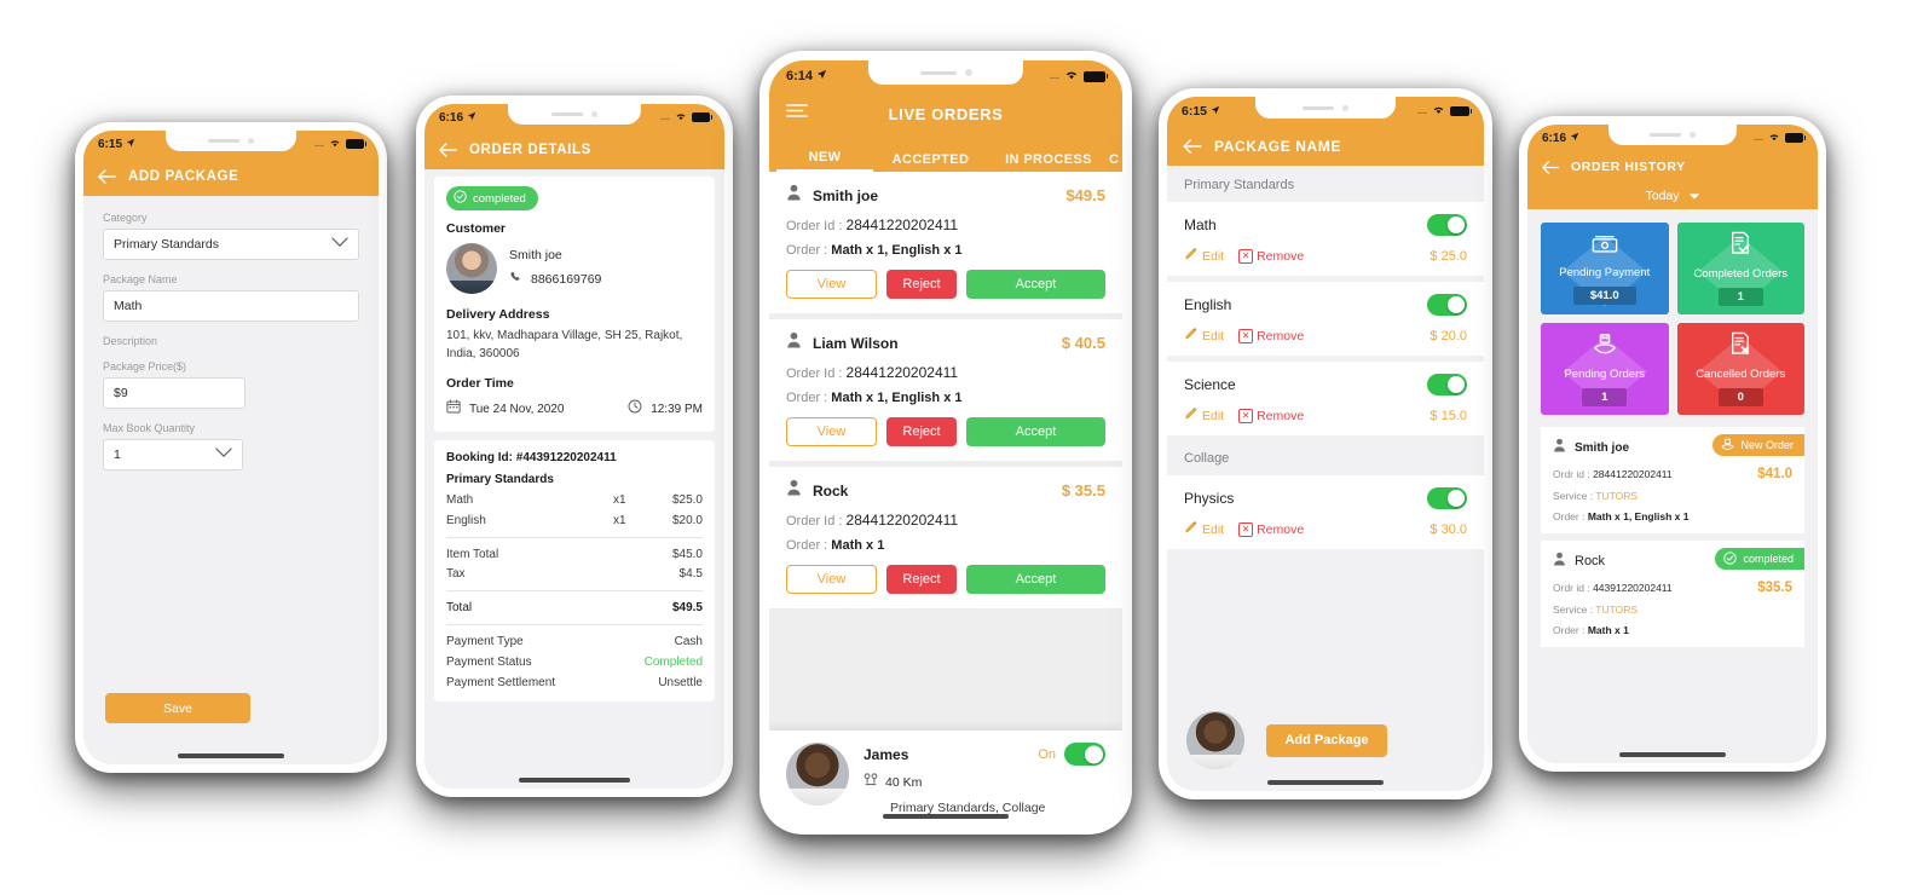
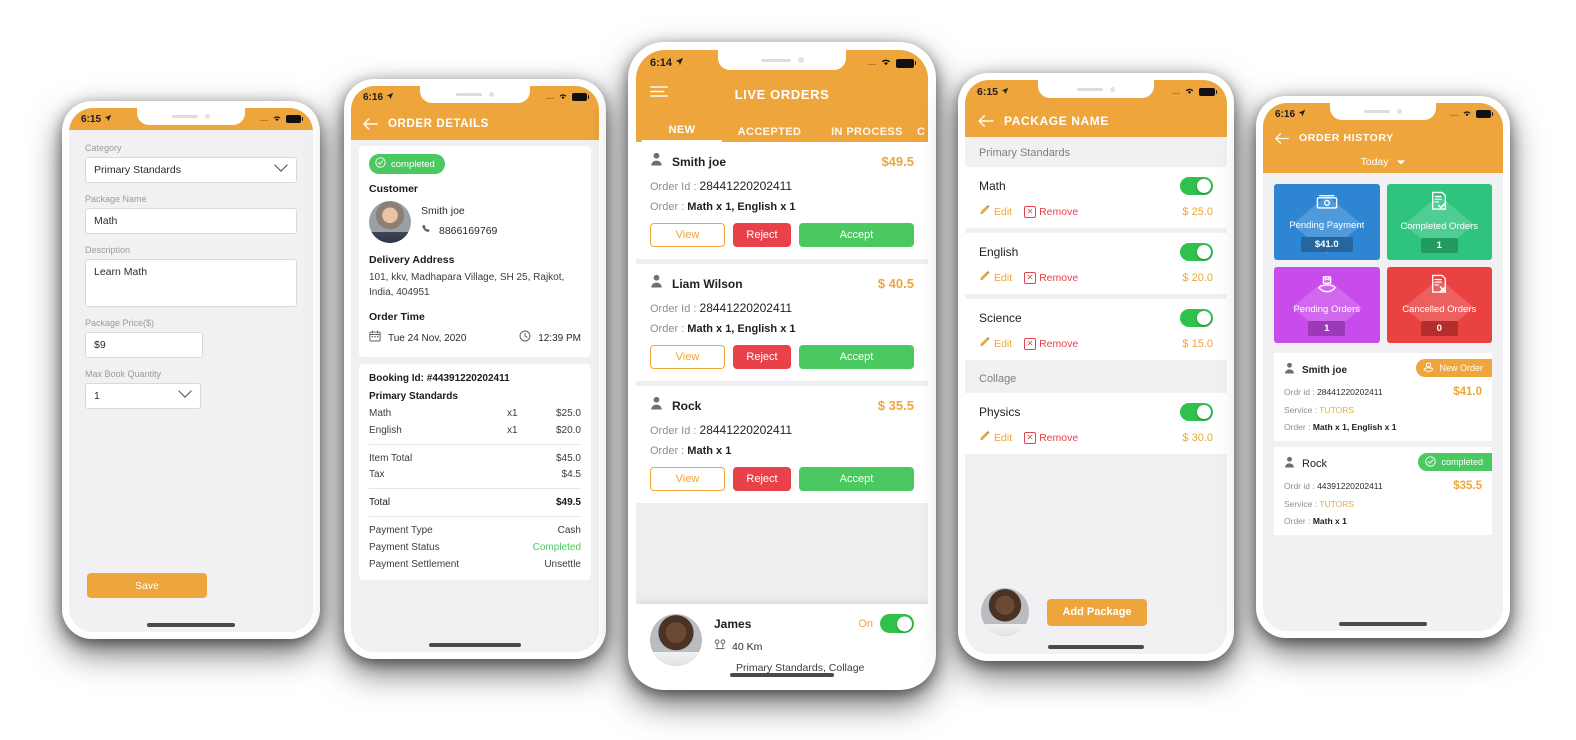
  6:15
- ADD PACKAGE
  Category
  Primary Standards
  Package Name
  Math
  Description
+ Learn Math
  Package Price($)
  $9
  Max Book Quantity
  1
  Save
  6:16
  ORDER DETAILS
  completed
  Customer
  Smith joe
  8866169769
  Delivery Address
- 101, kkv, Madhapara Village, SH 25, Rajkot, India, 360006
+ 101, kkv, Madhapara Village, SH 25, Rajkot, India, 404951
  Order Time
  Tue 24 Nov, 2020
  12:39 PM
  Booking Id: #44391220202411
  Primary Standards
  Math
  x1
  $25.0
  English
  x1
  $20.0
  Item Total
  $45.0
  Tax
  $4.5
  Total
  $49.5
  Payment Type
  Cash
  Payment Status
  Completed
  Payment Settlement
  Unsettle
  6:14
  LIVE ORDERS
  NEW
  ACCEPTED
  IN PROCESS
  C
  Smith joe
  $49.5
  Order Id : 28441220202411
  Order : Math x 1, English x 1
  View
  Reject
  Accept
  Liam Wilson
  $ 40.5
  Order Id : 28441220202411
  Order : Math x 1, English x 1
  View
  Reject
  Accept
  Rock
  $ 35.5
  Order Id : 28441220202411
  Order : Math x 1
  View
  Reject
  Accept
  James
  On
  40 Km
  Primary Standards, Collage
  6:15
  PACKAGE NAME
  Primary Standards
  Math
  Edit
  ✕
  Remove
  $ 25.0
  English
  Edit
  ✕
  Remove
  $ 20.0
  Science
  Edit
  ✕
  Remove
  $ 15.0
  Collage
  Physics
  Edit
  ✕
  Remove
  $ 30.0
  Add Package
  6:16
  ORDER HISTORY
  Today
  Pending Payment
  $41.0
  Completed Orders
  1
  Pending Orders
  1
  Cancelled Orders
  0
  Smith joe
  New Order
  Ordr id : 28441220202411
  $41.0
  Service : TUTORS
  Order : Math x 1, English x 1
  Rock
  completed
  Ordr id : 44391220202411
  $35.5
  Service : TUTORS
  Order : Math x 1
